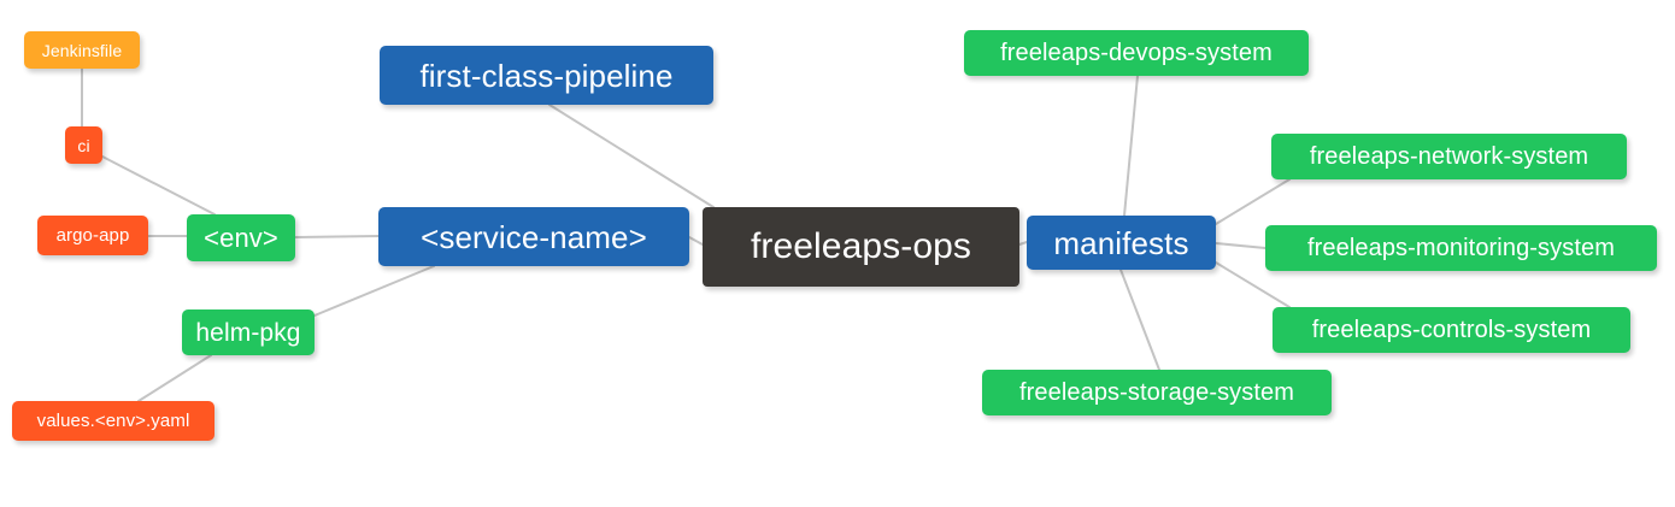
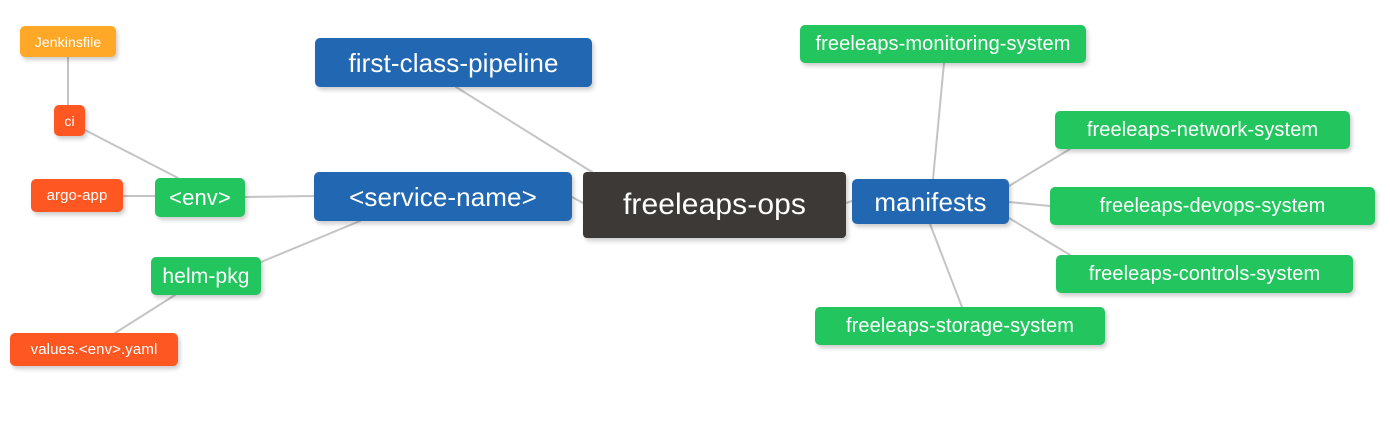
  freeleaps-ops
  <service-name>
  first-class-pipeline
  manifests
  <env>
  helm-pkg
  Jenkinsfile
  ci
  argo-app
  values.<env>.yaml
- freeleaps-devops-system
+ freeleaps-monitoring-system
  freeleaps-network-system
- freeleaps-monitoring-system
+ freeleaps-devops-system
  freeleaps-controls-system
  freeleaps-storage-system
